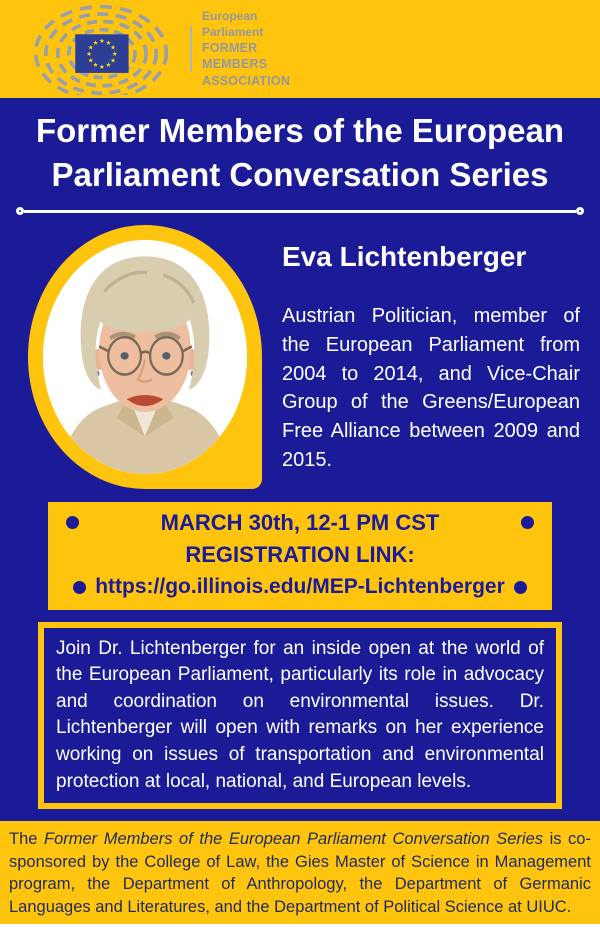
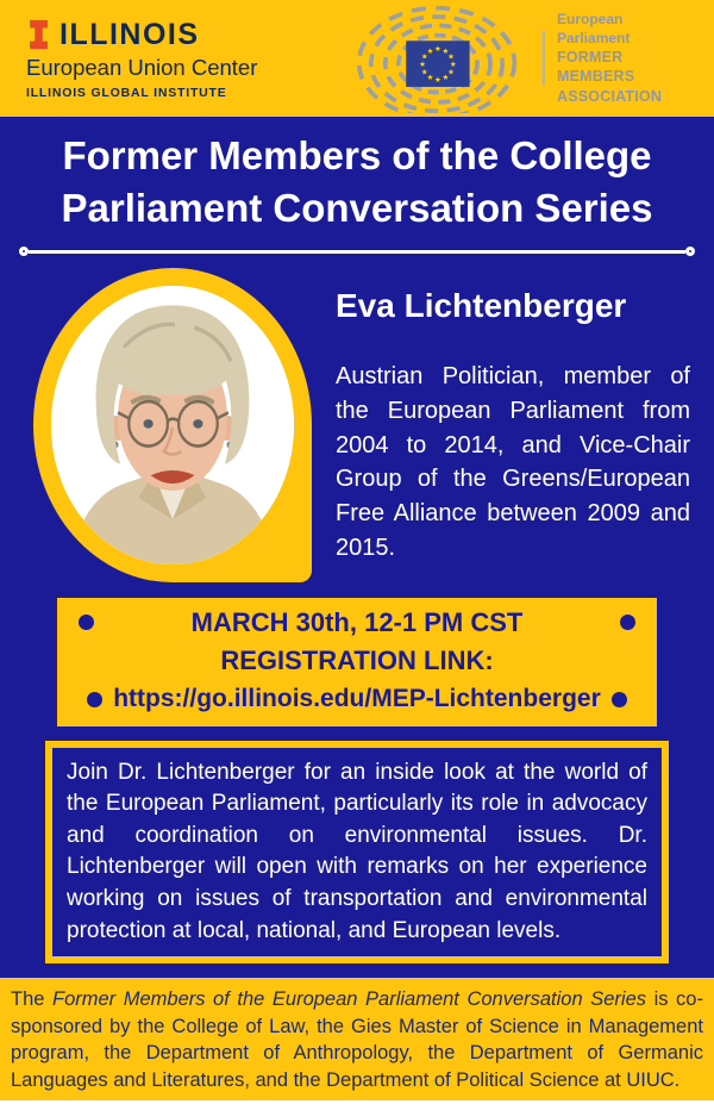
+ ILLINOIS
+ European Union Center
+ ILLINOIS GLOBAL INSTITUTE
  ★
  ★
  ★
  ★
  ★
  ★
  ★
  ★
  ★
  ★
  ★
  ★
  European Parliament
  FORMER MEMBERS
  ASSOCIATION
- Former Members of the European
+ Former Members of the College
  Parliament Conversation Series
  Eva Lichtenberger
  Austrian Politician, member of the European Parliament from 2004 to 2014, and Vice-Chair Group of the Greens/European Free Alliance between 2009 and 2015.
  MARCH 30th, 12-1 PM CST
  REGISTRATION LINK:
  https://go.illinois.edu/MEP-Lichtenberger
- Join Dr. Lichtenberger for an inside open at the world of the European Parliament, particularly its role in advocacy and coordination on environmental issues. Dr. Lichtenberger will open with remarks on her experience working on issues of transportation and environmental protection at local, national, and European levels.
+ Join Dr. Lichtenberger for an inside look at the world of the European Parliament, particularly its role in advocacy and coordination on environmental issues. Dr. Lichtenberger will open with remarks on her experience working on issues of transportation and environmental protection at local, national, and European levels.
  The Former Members of the European Parliament Conversation Series is co-sponsored by the College of Law, the Gies Master of Science in Management program, the Department of Anthropology, the Department of Germanic Languages and Literatures, and the Department of Political Science at UIUC.
